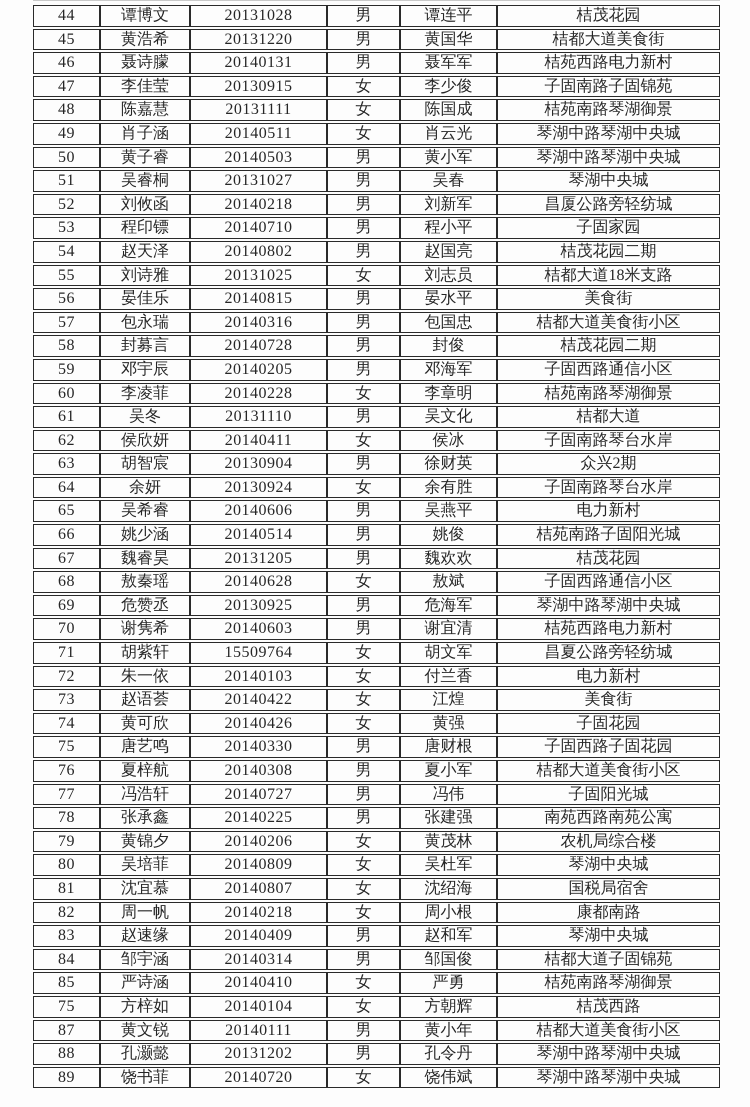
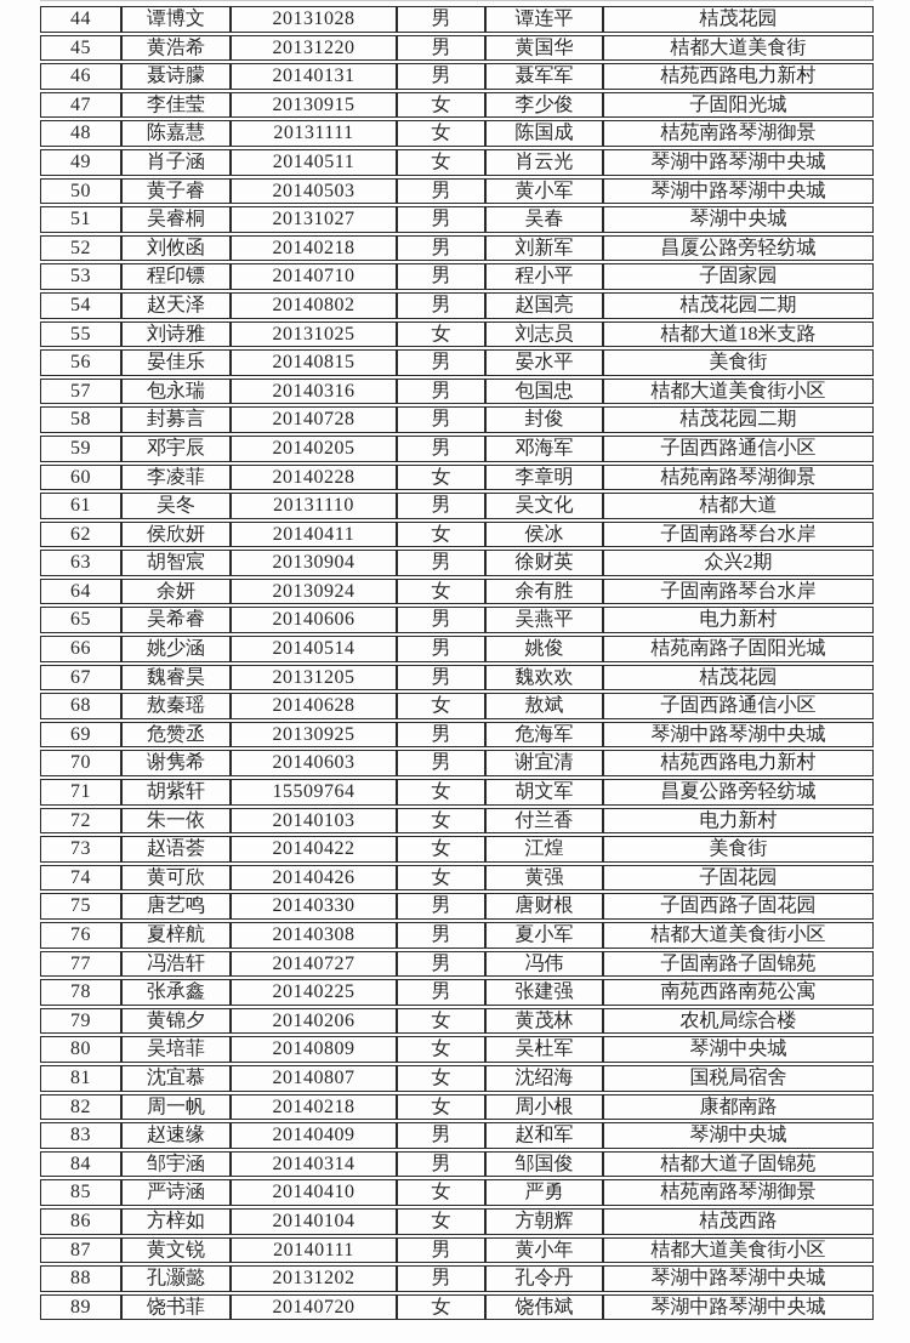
  44	谭博文	20131028	男	谭连平	桔茂花园
  45	黄浩希	20131220	男	黄国华	桔都大道美食街
  46	聂诗朦	20140131	男	聂军军	桔苑西路电力新村
- 47	李佳莹	20130915	女	李少俊	子固南路子固锦苑
+ 47	李佳莹	20130915	女	李少俊	子固阳光城
  48	陈嘉慧	20131111	女	陈国成	桔苑南路琴湖御景
  49	肖子涵	20140511	女	肖云光	琴湖中路琴湖中央城
  50	黄子睿	20140503	男	黄小军	琴湖中路琴湖中央城
  51	吴睿桐	20131027	男	吴春	琴湖中央城
  52	刘攸函	20140218	男	刘新军	昌厦公路旁轻纺城
  53	程印镖	20140710	男	程小平	子固家园
  54	赵天泽	20140802	男	赵国亮	桔茂花园二期
  55	刘诗雅	20131025	女	刘志员	桔都大道18米支路
  56	晏佳乐	20140815	男	晏水平	美食街
  57	包永瑞	20140316	男	包国忠	桔都大道美食街小区
  58	封募言	20140728	男	封俊	桔茂花园二期
  59	邓宇辰	20140205	男	邓海军	子固西路通信小区
  60	李凌菲	20140228	女	李章明	桔苑南路琴湖御景
  61	吴冬	20131110	男	吴文化	桔都大道
  62	侯欣妍	20140411	女	侯冰	子固南路琴台水岸
  63	胡智宸	20130904	男	徐财英	众兴2期
  64	余妍	20130924	女	余有胜	子固南路琴台水岸
  65	吴希睿	20140606	男	吴燕平	电力新村
  66	姚少涵	20140514	男	姚俊	桔苑南路子固阳光城
  67	魏睿昊	20131205	男	魏欢欢	桔茂花园
  68	敖秦瑶	20140628	女	敖斌	子固西路通信小区
  69	危赞丞	20130925	男	危海军	琴湖中路琴湖中央城
  70	谢隽希	20140603	男	谢宜清	桔苑西路电力新村
  71	胡紫轩	15509764	女	胡文军	昌夏公路旁轻纺城
  72	朱一依	20140103	女	付兰香	电力新村
  73	赵语荟	20140422	女	江煌	美食街
  74	黄可欣	20140426	女	黄强	子固花园
  75	唐艺鸣	20140330	男	唐财根	子固西路子固花园
  76	夏梓航	20140308	男	夏小军	桔都大道美食街小区
- 77	冯浩轩	20140727	男	冯伟	子固阳光城
+ 77	冯浩轩	20140727	男	冯伟	子固南路子固锦苑
  78	张承鑫	20140225	男	张建强	南苑西路南苑公寓
  79	黄锦夕	20140206	女	黄茂林	农机局综合楼
  80	吴培菲	20140809	女	吴杜军	琴湖中央城
  81	沈宜慕	20140807	女	沈绍海	国税局宿舍
  82	周一帆	20140218	女	周小根	康都南路
  83	赵速缘	20140409	男	赵和军	琴湖中央城
  84	邹宇涵	20140314	男	邹国俊	桔都大道子固锦苑
  85	严诗涵	20140410	女	严勇	桔苑南路琴湖御景
- 75	方梓如	20140104	女	方朝辉	桔茂西路
+ 86	方梓如	20140104	女	方朝辉	桔茂西路
  87	黄文锐	20140111	男	黄小年	桔都大道美食街小区
  88	孔灏懿	20131202	男	孔令丹	琴湖中路琴湖中央城
  89	饶书菲	20140720	女	饶伟斌	琴湖中路琴湖中央城
